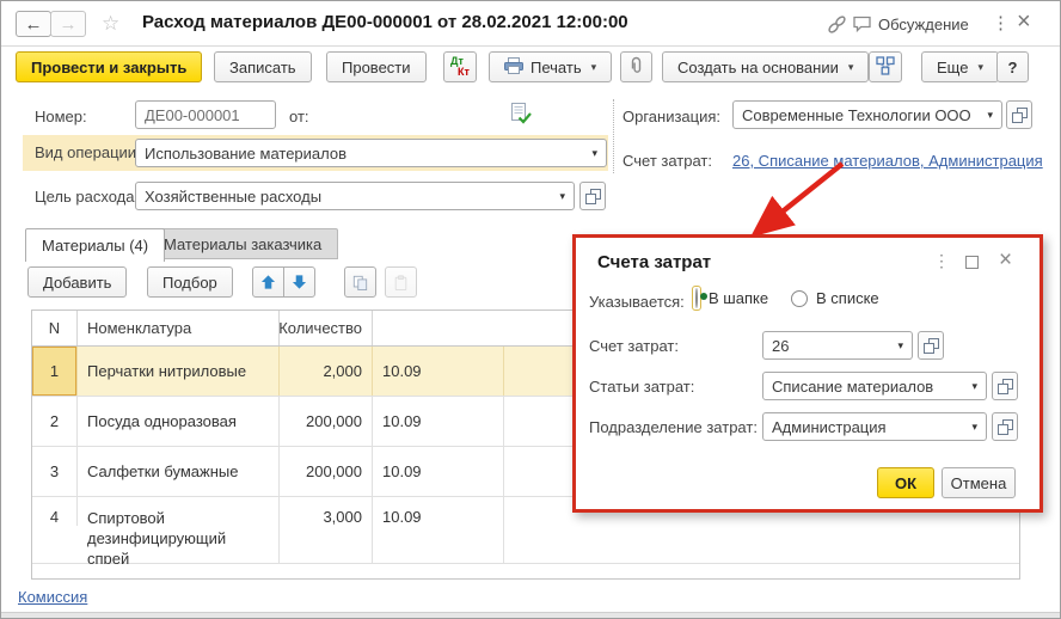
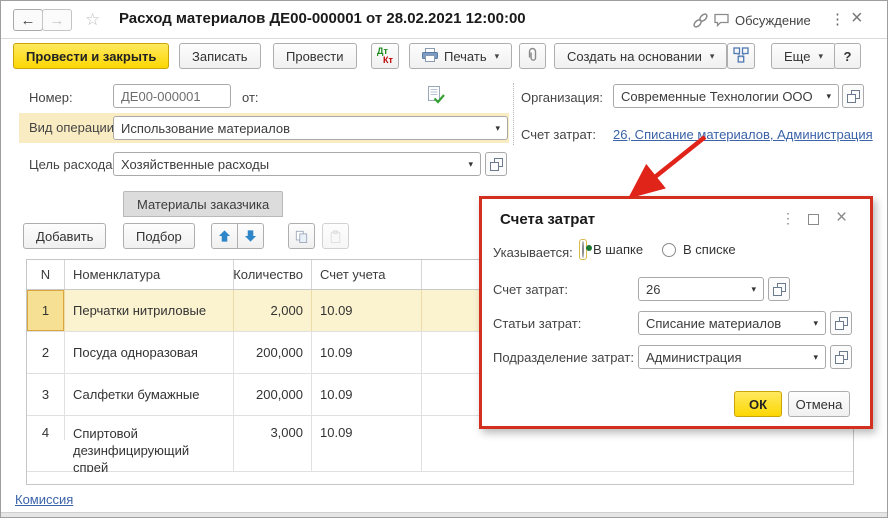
  ←
  →
  ☆
  Расход материалов ДЕ00-000001 от 28.02.2021 12:00:00
  Обсуждение
  ⋮
  ×
  Провести и закрыть
  Записать
  Провести
  Дт
  Кт
  Печать
  ▾
  Создать на основании
  ▾
  Еще
  ▾
  ?
  Номер:
  ДЕ00-000001
  от:
  Вид операции
  Использование материалов
  ▾
  Цель расхода
  Хозяйственные расходы
  ▾
  Организация:
  Современные Технологии ООО
  ▾
  Счет затрат:
  26, Списание материалов, Администрация
- Материалы (4)
  Материалы заказчика
  Добавить
  Подбор
  N
  Номенклатура
  Количество
+ Счет учета
  1
  Перчатки нитриловые
  2,000
  10.09
  2
  Посуда одноразовая
  200,000
  10.09
  3
  Салфетки бумажные
  200,000
  10.09
  4
  Спиртовой дезинфицирующий спрей
  3,000
  10.09
  Комиссия
  Счета затрат
  ⋮
  ×
  Указывается:
  В шапке
  В списке
  Счет затрат:
  26
  ▾
  Статьи затрат:
  Списание материалов
  ▾
  Подразделение затрат:
  Администрация
  ▾
  ОК
  Отмена
